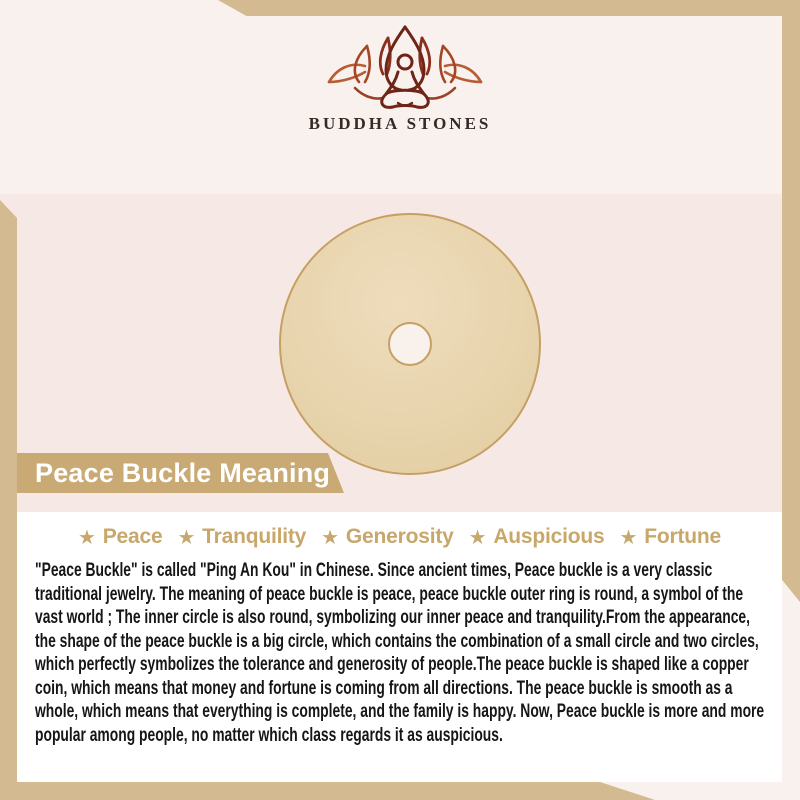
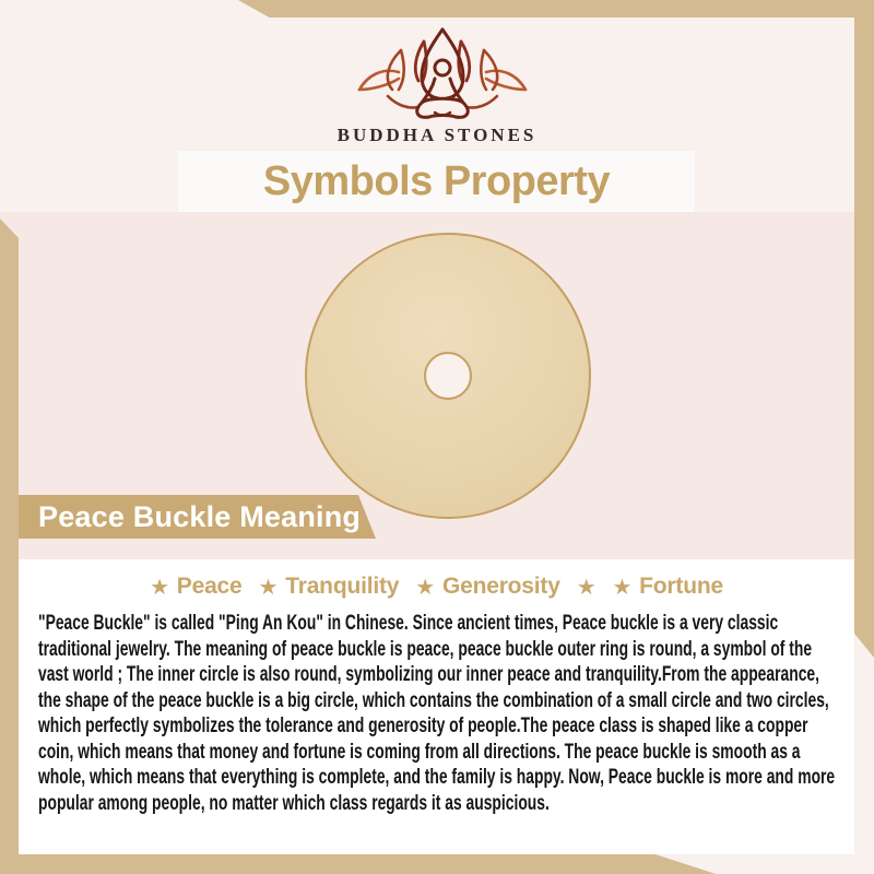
  BUDDHA STONES
+ Symbols Property
  Peace Buckle Meaning
  ★
  Peace
  ★
  Tranquility
  ★
  Generosity
  ★
- Auspicious
  ★
  Fortune
- "Peace Buckle" is called "Ping An Kou" in Chinese. Since ancient times, Peace buckle is a very classic traditional jewelry. The meaning of peace buckle is peace, peace buckle outer ring is round, a symbol of the vast world ; The inner circle is also round, symbolizing our inner peace and tranquility.From the appearance, the shape of the peace buckle is a big circle, which contains the combination of a small circle and two circles, which perfectly symbolizes the tolerance and generosity of people.The peace buckle is shaped like a copper coin, which means that money and fortune is coming from all directions. The peace buckle is smooth as a whole, which means that everything is complete, and the family is happy. Now, Peace buckle is more and more popular among people, no matter which class regards it as auspicious.
+ "Peace Buckle" is called "Ping An Kou" in Chinese. Since ancient times, Peace buckle is a very classic traditional jewelry. The meaning of peace buckle is peace, peace buckle outer ring is round, a symbol of the vast world ; The inner circle is also round, symbolizing our inner peace and tranquility.From the appearance, the shape of the peace buckle is a big circle, which contains the combination of a small circle and two circles, which perfectly symbolizes the tolerance and generosity of people.The peace class is shaped like a copper coin, which means that money and fortune is coming from all directions. The peace buckle is smooth as a whole, which means that everything is complete, and the family is happy. Now, Peace buckle is more and more popular among people, no matter which class regards it as auspicious.
